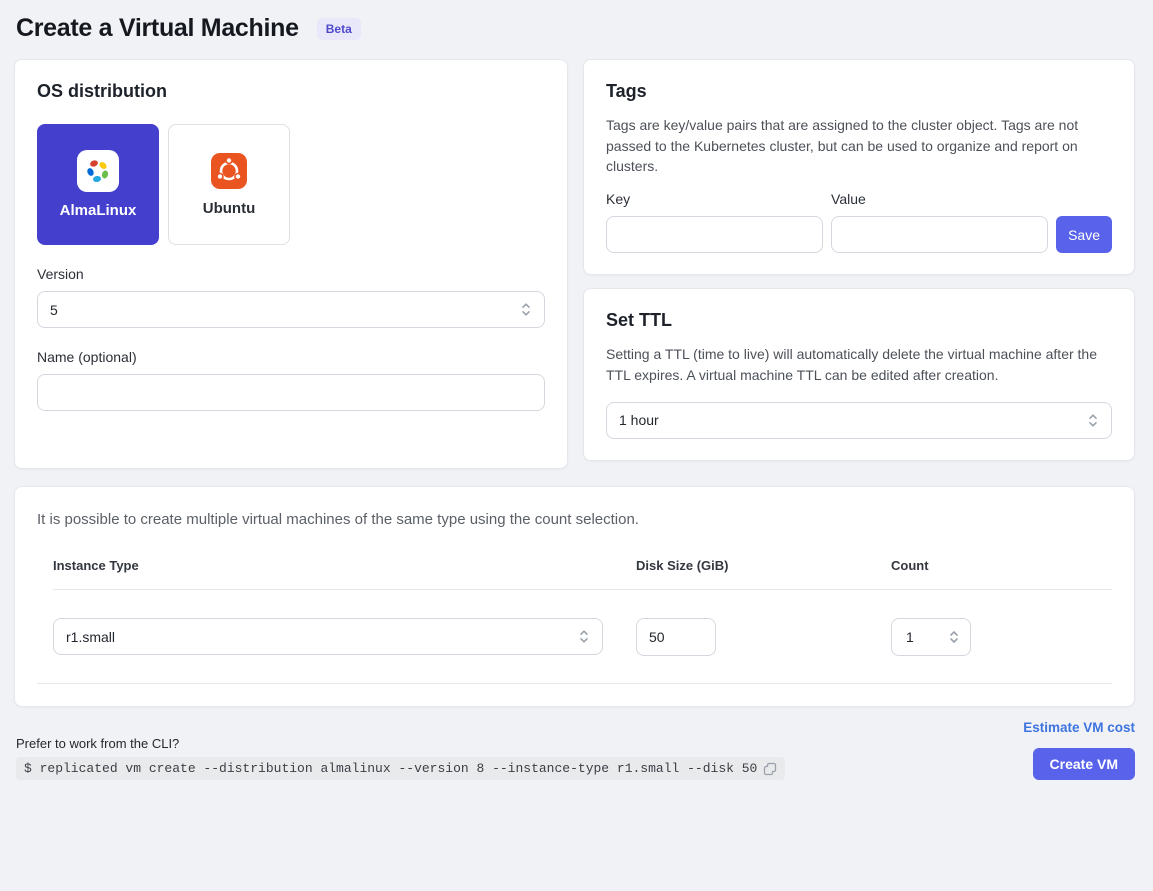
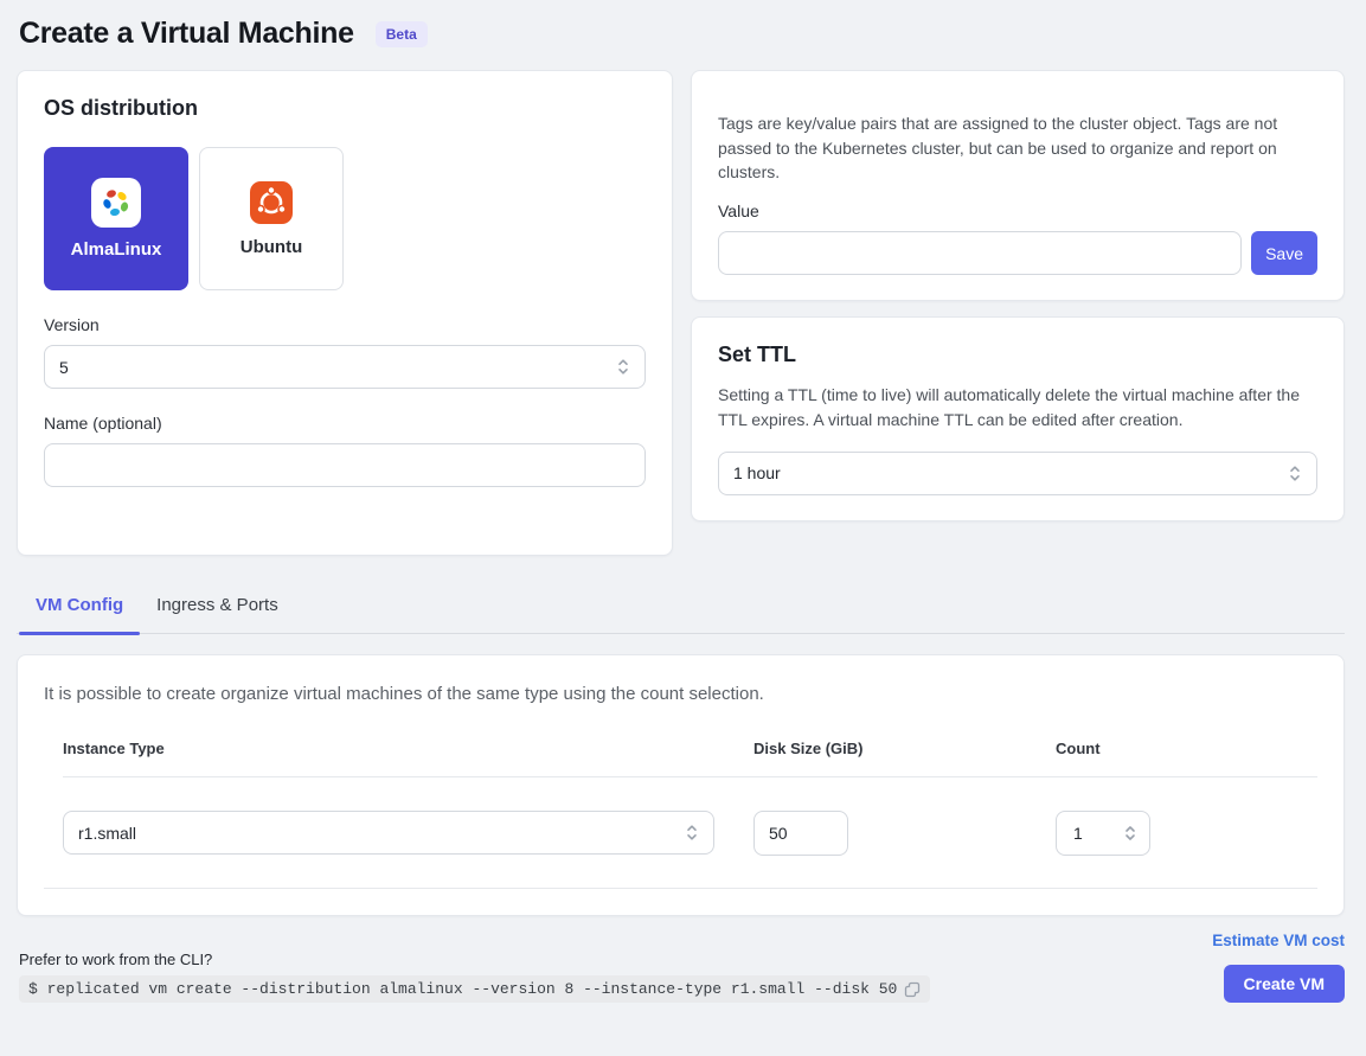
  Create a Virtual Machine
  Beta
  OS distribution
  AlmaLinux
  Ubuntu
  Version
  5
  Name (optional)
- Tags
  Tags are key/value pairs that are assigned to the cluster object. Tags are not passed to the Kubernetes cluster, but can be used to organize and report on clusters.
- Key
  Value
  Save
  Set TTL
  Setting a TTL (time to live) will automatically delete the virtual machine after the TTL expires. A virtual machine TTL can be edited after creation.
  1 hour
+ VM Config
+ Ingress & Ports
- It is possible to create multiple virtual machines of the same type using the count selection.
+ It is possible to create organize virtual machines of the same type using the count selection.
  Instance Type
  Disk Size (GiB)
  Count
  r1.small
  50
  1
  Prefer to work from the CLI?
  $ replicated vm create --distribution almalinux --version 8 --instance-type r1.small --disk 50
  Estimate VM cost
  Create VM
